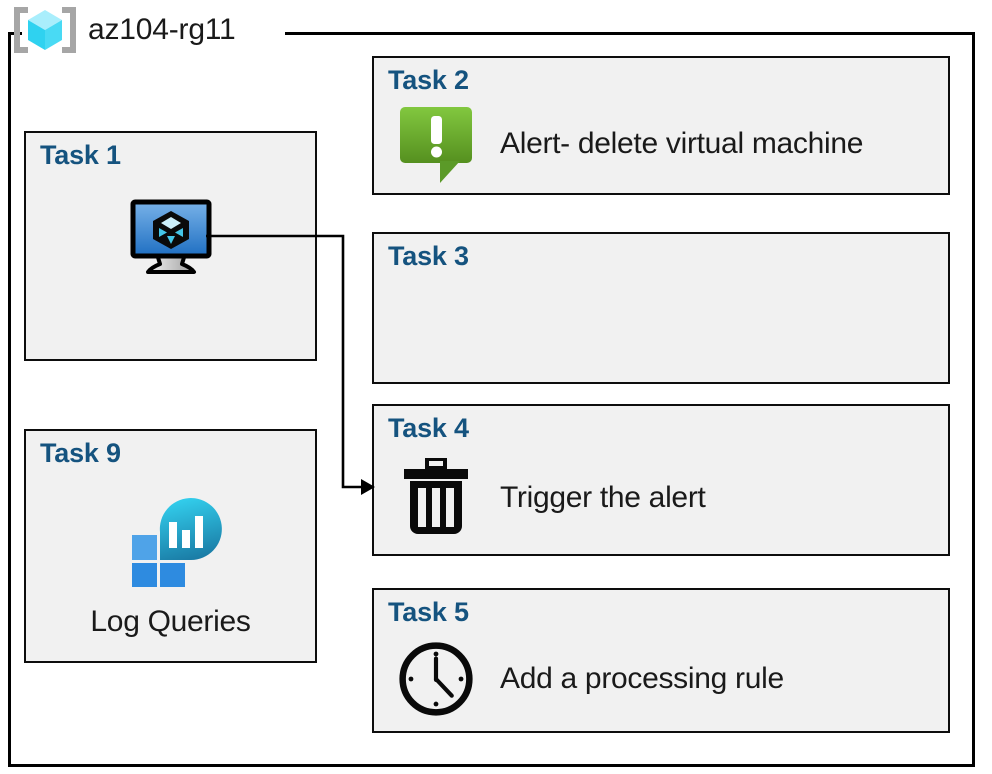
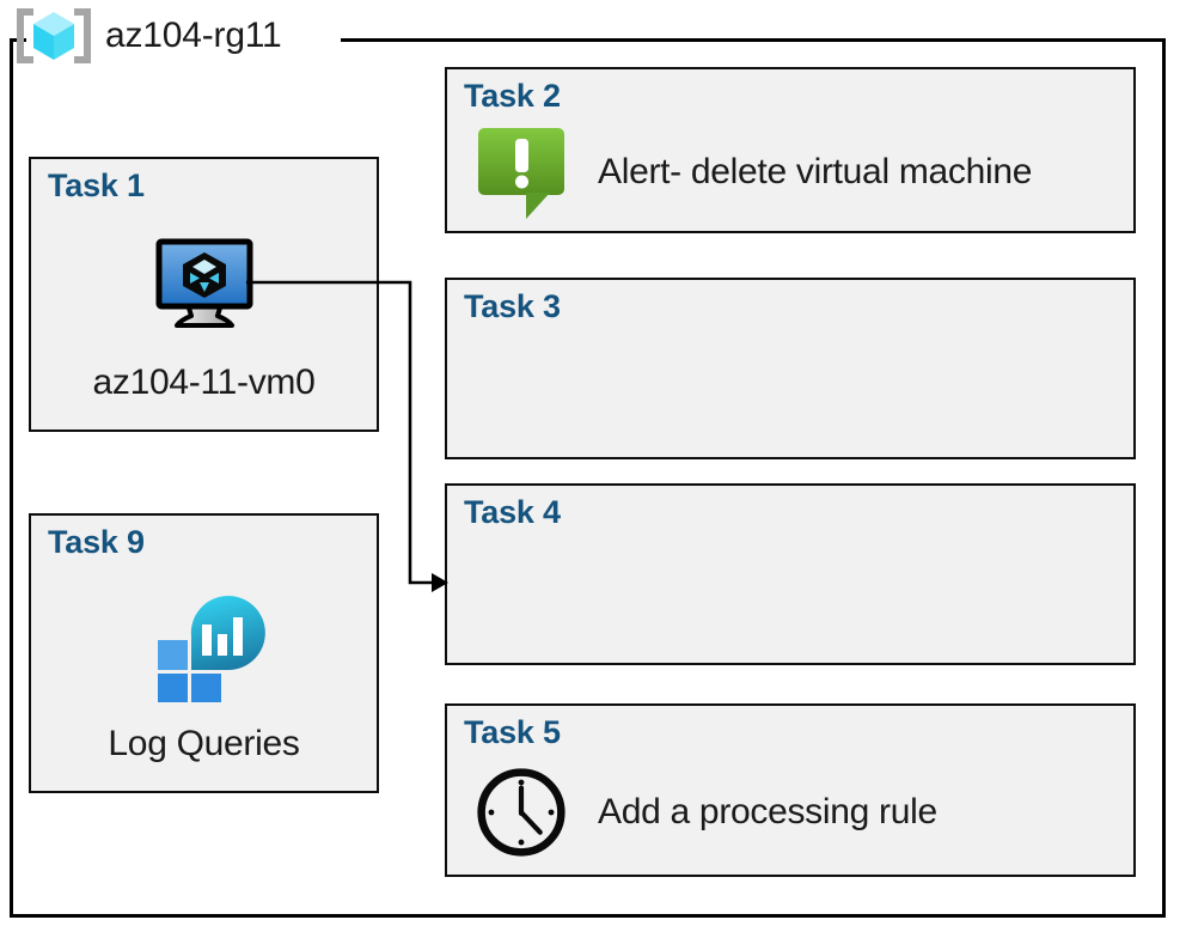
  az104-rg11
  Task 1
+ az104-11-vm0
  Task 9
  Log Queries
  Task 2
  Alert- delete virtual machine
  Task 3
  Task 4
- Trigger the alert
  Task 5
  Add a processing rule
